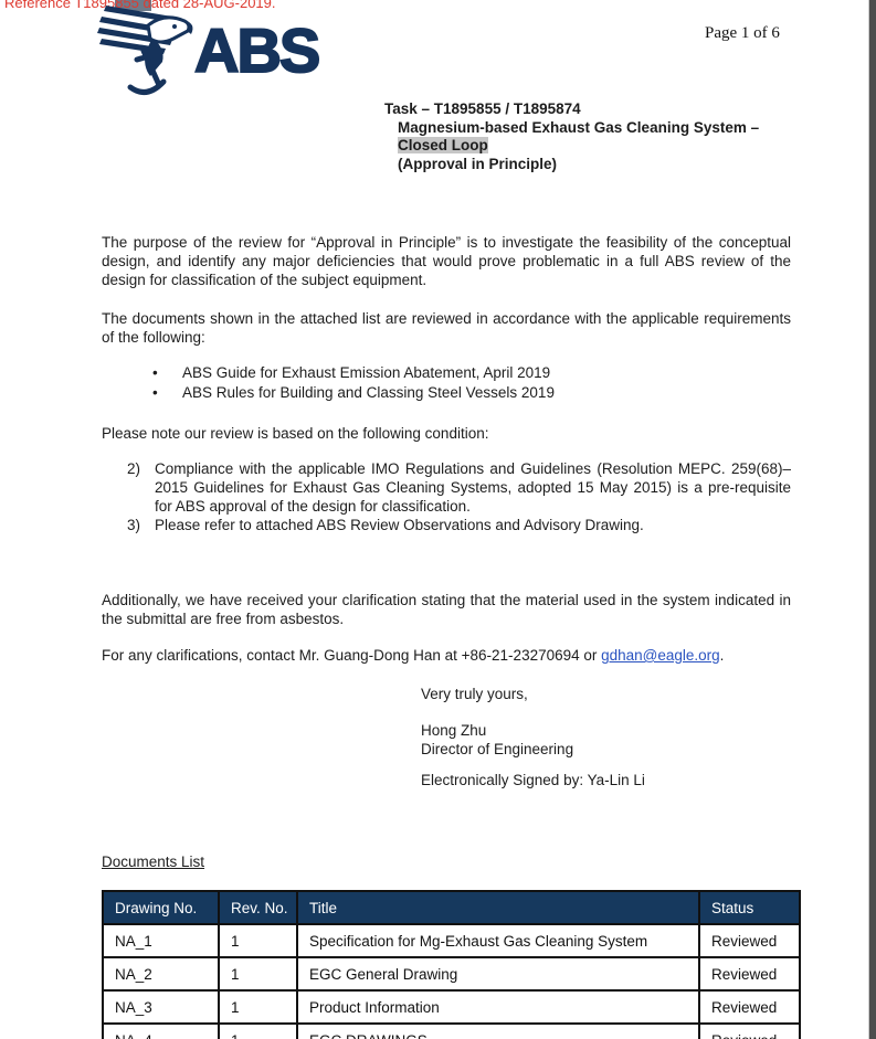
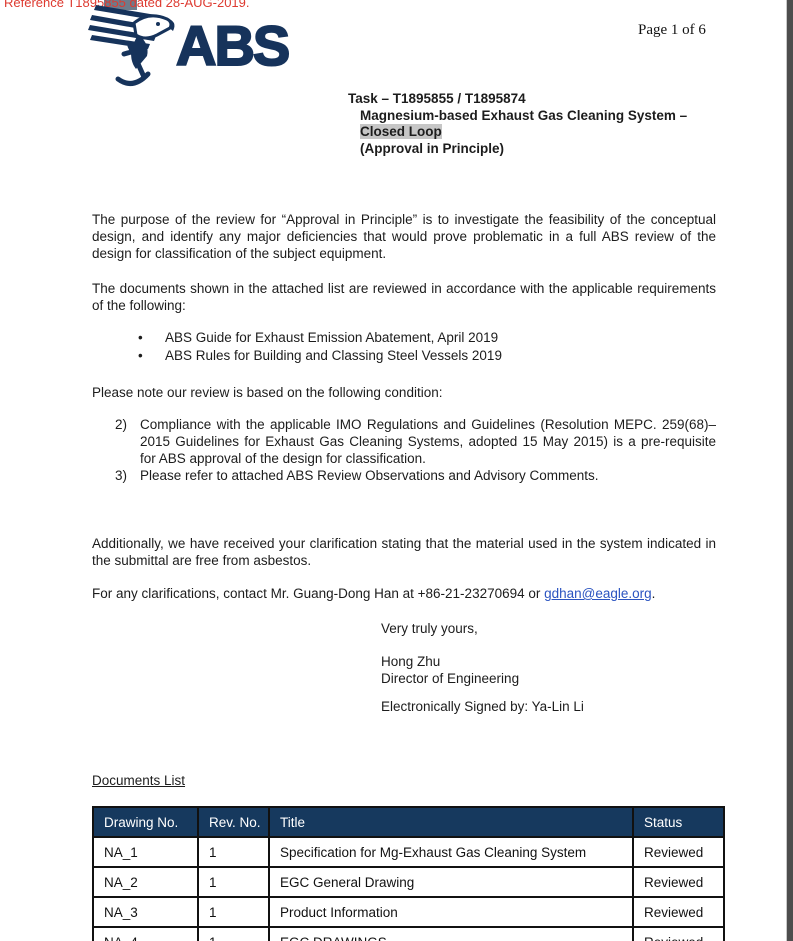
  Reference T1895855 dated 28-AUG-2019.
  ABS
  Page 1 of 6
  Task – T1895855 / T1895874
  Magnesium-based Exhaust Gas Cleaning System –
  Closed Loop
  (Approval in Principle)
  The purpose of the review for “Approval in Principle” is to investigate the feasibility of the conceptual design, and identify any major deficiencies that would prove problematic in a full ABS review of the design for classification of the subject equipment.
  The documents shown in the attached list are reviewed in accordance with the applicable requirements of the following:
  •
  ABS Guide for Exhaust Emission Abatement, April 2019
  •
  ABS Rules for Building and Classing Steel Vessels 2019
  Please note our review is based on the following condition:
  2)
  Compliance with the applicable IMO Regulations and Guidelines (Resolution MEPC. 259(68)– 2015 Guidelines for Exhaust Gas Cleaning Systems, adopted 15 May 2015) is a pre-requisite for ABS approval of the design for classification.
  3)
- Please refer to attached ABS Review Observations and Advisory Drawing.
+ Please refer to attached ABS Review Observations and Advisory Comments.
  Additionally, we have received your clarification stating that the material used in the system indicated in the submittal are free from asbestos.
  For any clarifications, contact Mr. Guang-Dong Han at +86-21-23270694 or gdhan@eagle.org.
  Very truly yours,
  Hong Zhu
  Director of Engineering
  Electronically Signed by: Ya-Lin Li
  Documents List
  Drawing No.	Rev. No.	Title	Status
  NA_1	1	Specification for Mg-Exhaust Gas Cleaning System	Reviewed
  NA_2	1	EGC General Drawing	Reviewed
  NA_3	1	Product Information	Reviewed
